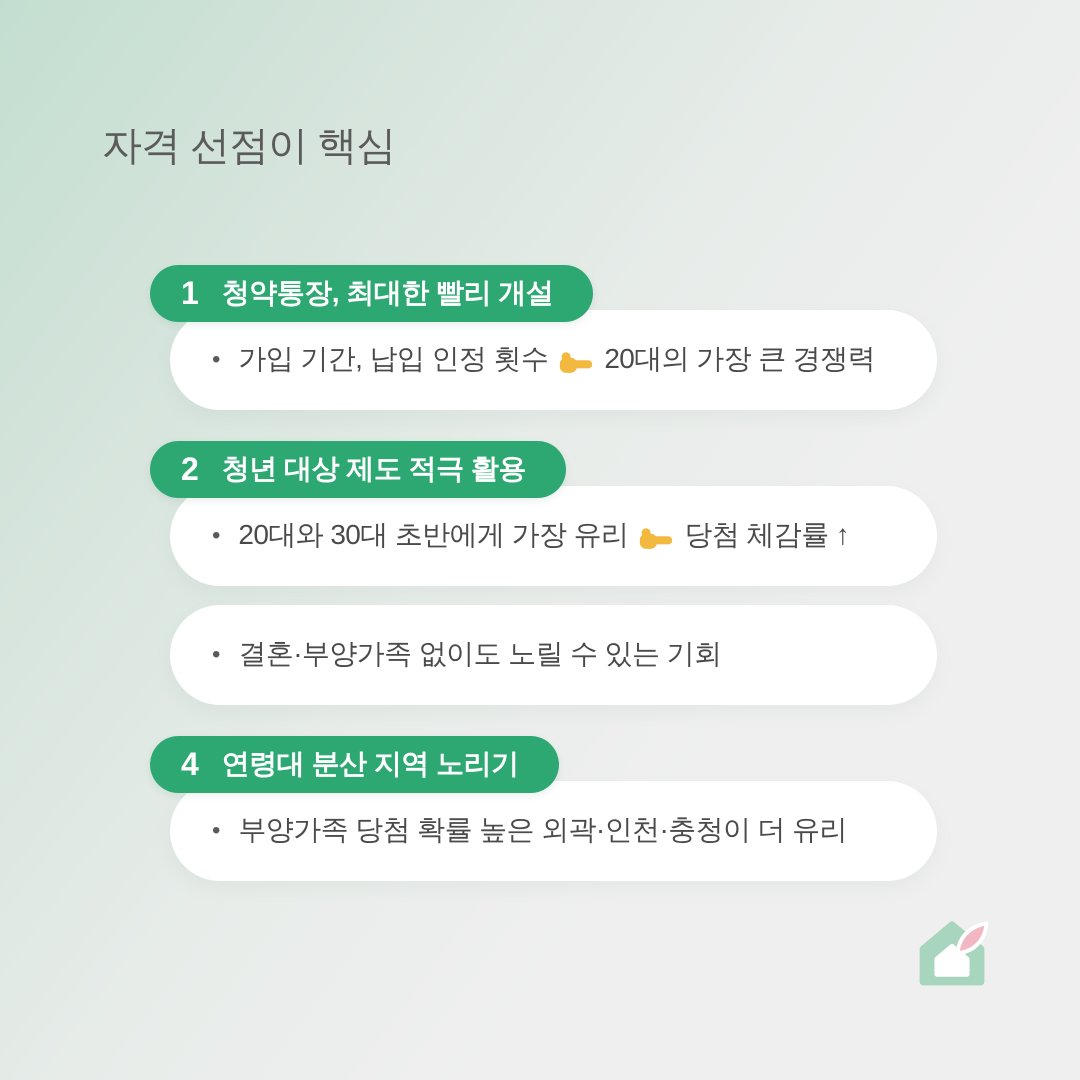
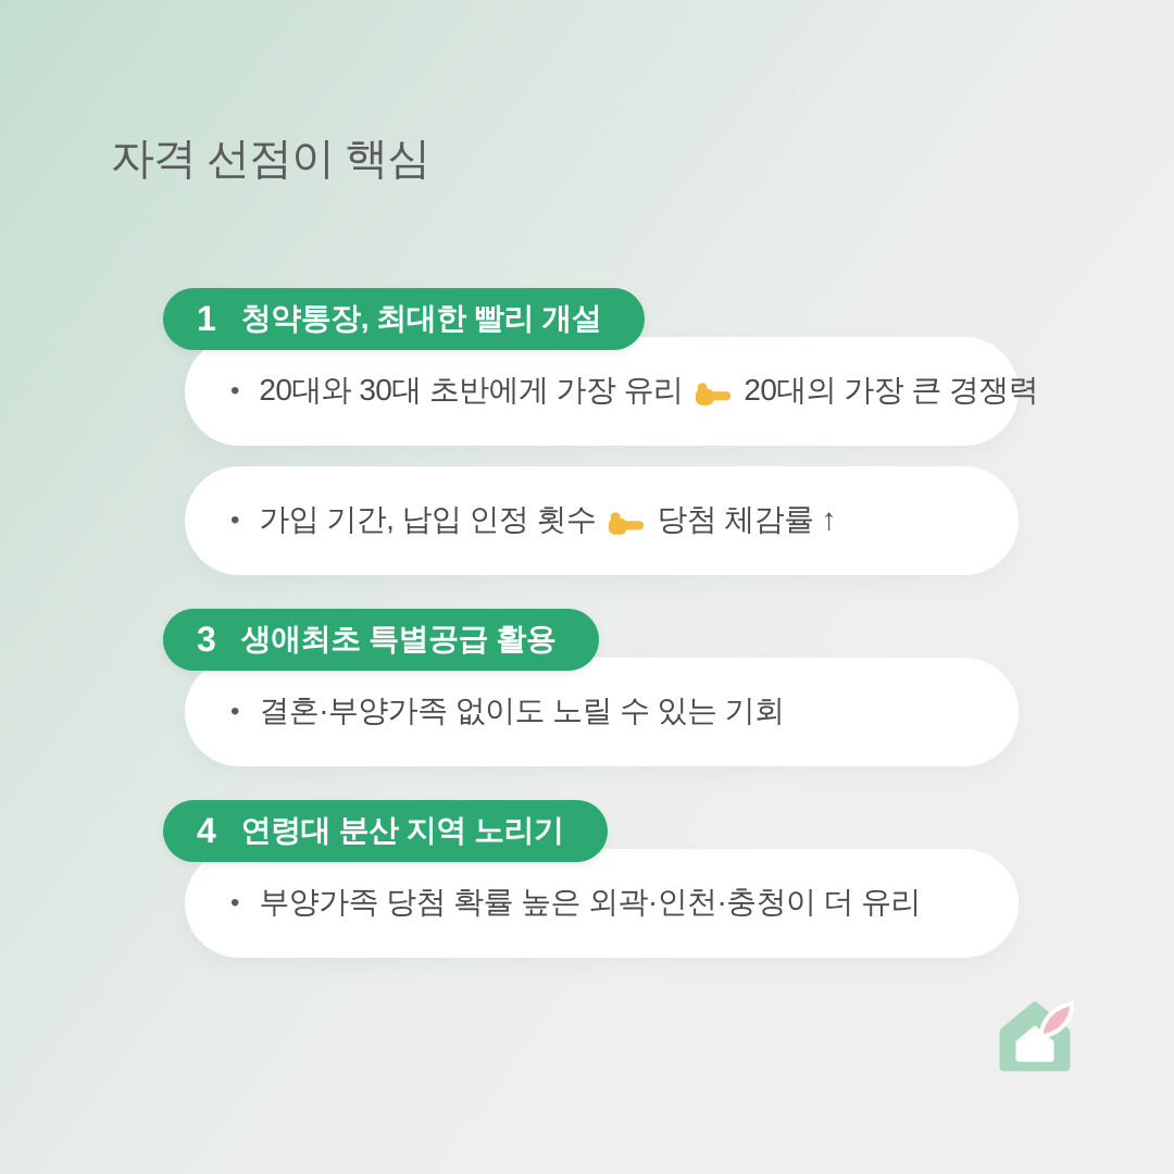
  자격 선점이 핵심
  1
  청약통장, 최대한 빨리 개설
  •
- 가입 기간, 납입 인정 횟수
+ 20대와 30대 초반에게 가장 유리
  20대의 가장 큰 경쟁력
- 2
- 청년 대상 제도 적극 활용
  •
- 20대와 30대 초반에게 가장 유리
+ 가입 기간, 납입 인정 횟수
  당첨 체감률 ↑
+ 3
+ 생애최초 특별공급 활용
  •
  결혼·부양가족 없이도 노릴 수 있는 기회
  4
  연령대 분산 지역 노리기
  •
  부양가족 당첨 확률 높은 외곽·인천·충청이 더 유리
